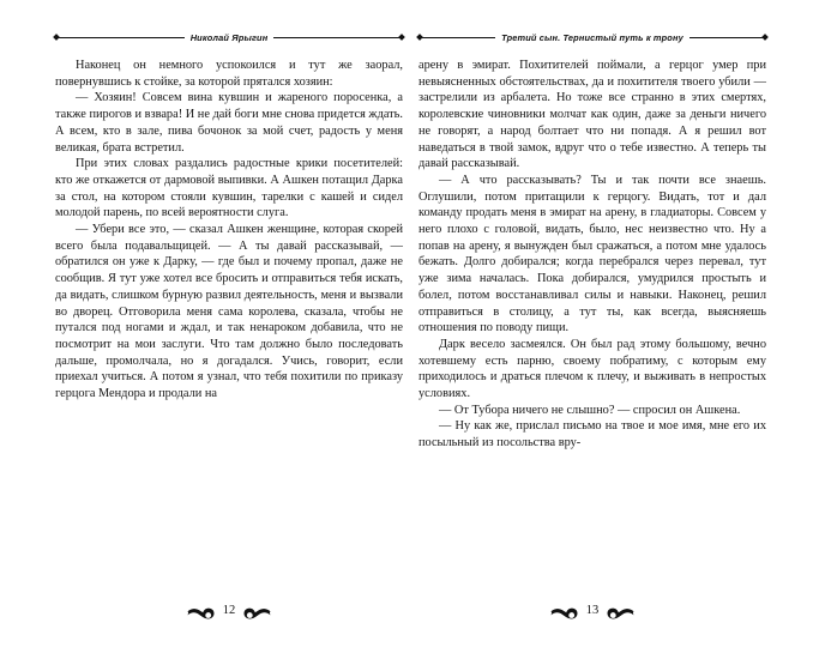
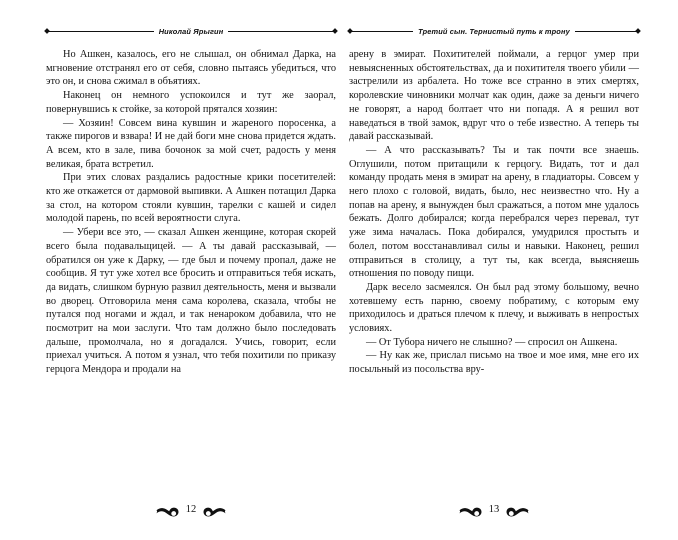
  Николай Ярыгин
+ Но Ашкен, казалось, его не слышал, он обнимал Дарка, на мгновение отстранял его от себя, словно пытаясь убедиться, что это он, и снова сжимал в объятиях.
  Наконец он немного успокоился и тут же заорал, повернувшись к стойке, за которой прятался хозяин:
  — Хозяин! Совсем вина кувшин и жареного поросенка, а также пирогов и взвара! И не дай боги мне снова придется ждать. А всем, кто в зале, пива бочонок за мой счет, радость у меня великая, брата встретил.
  При этих словах раздались радостные крики посетителей: кто же откажется от дармовой выпивки. А Ашкен потащил Дарка за стол, на котором стояли кувшин, тарелки с кашей и сидел молодой парень, по всей вероятности слуга.
  — Убери все это, — сказал Ашкен женщине, которая скорей всего была подавальщицей. — А ты давай рассказывай, — обратился он уже к Дарку, — где был и почему пропал, даже не сообщив. Я тут уже хотел все бросить и отправиться тебя искать, да видать, слишком бурную развил деятельность, меня и вызвали во дворец. Отговорила меня сама королева, сказала, чтобы не путался под ногами и ждал, и так ненароком добавила, что не посмотрит на мои заслуги. Что там должно было последовать дальше, промолчала, но я догадался. Учись, говорит, если приехал учиться. А потом я узнал, что тебя похитили по приказу герцога Мендора и продали на
  12
  Третий сын. Тернистый путь к трону
  арену в эмират. Похитителей поймали, а герцог умер при невыясненных обстоятельствах, да и похитителя твоего убили — застрелили из арбалета. Но тоже все странно в этих смертях, королевские чиновники молчат как один, даже за деньги ничего не говорят, а народ болтает что ни попадя. А я решил вот наведаться в твой замок, вдруг что о тебе известно. А теперь ты давай рассказывай.
  — А что рассказывать? Ты и так почти все знаешь. Оглушили, потом притащили к герцогу. Видать, тот и дал команду продать меня в эмират на арену, в гладиаторы. Совсем у него плохо с головой, видать, было, нес неизвестно что. Ну а попав на арену, я вынужден был сражаться, а потом мне удалось бежать. Долго добирался; когда перебрался через перевал, тут уже зима началась. Пока добирался, умудрился простыть и болел, потом восстанавливал силы и навыки. Наконец, решил отправиться в столицу, а тут ты, как всегда, выясняешь отношения по поводу пищи.
  Дарк весело засмеялся. Он был рад этому большому, вечно хотевшему есть парню, своему побратиму, с которым ему приходилось и драться плечом к плечу, и выживать в непростых условиях.
  — От Тубора ничего не слышно? — спросил он Ашкена.
  — Ну как же, прислал письмо на твое и мое имя, мне его их посыльный из посольства вру-
  13
